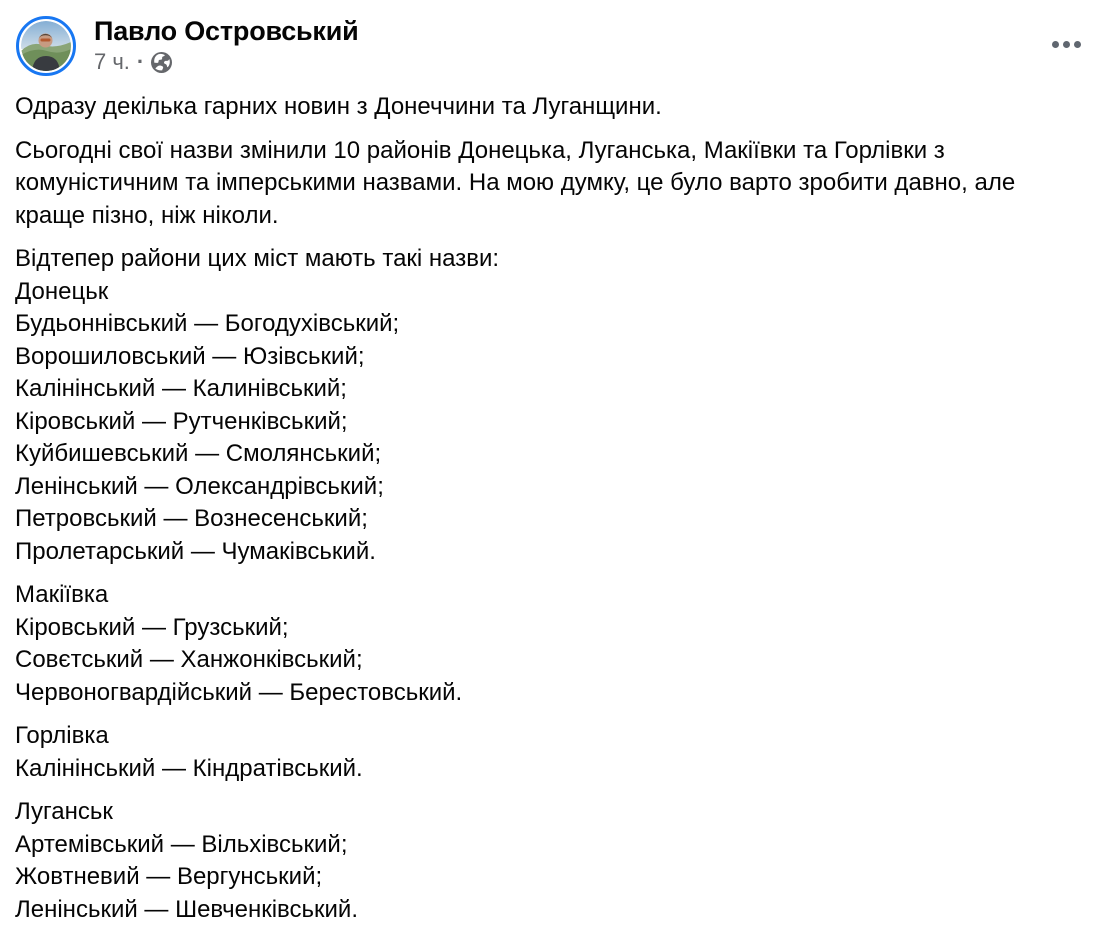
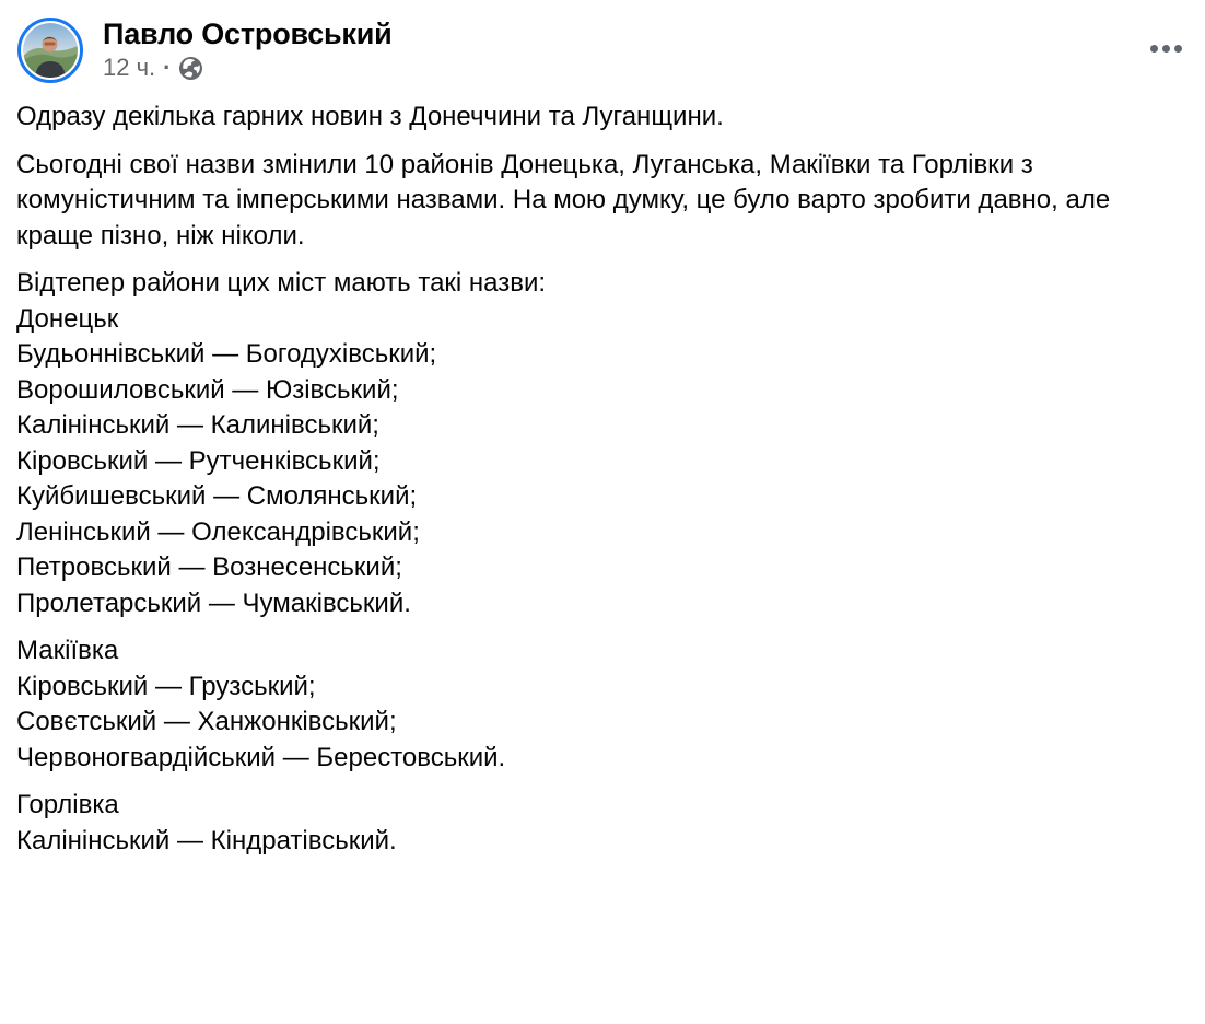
  Павло Островський
- 7 ч.
+ 12 ч.
  ·
  Одразу декілька гарних новин з Донеччини та Луганщини.
  Сьогодні свої назви змінили 10 районів Донецька, Луганська, Макіївки та Горлівки з комуністичним та імперськими назвами. На мою думку, це було варто зробити давно, але краще пізно, ніж ніколи.
  Відтепер райони цих міст мають такі назви:
  Донецьк
  Будьоннівський — Богодухівський;
  Ворошиловський — Юзівський;
  Калінінський — Калинівський;
  Кіровський — Рутченківський;
  Куйбишевський — Смолянський;
  Ленінський — Олександрівський;
  Петровський — Вознесенський;
  Пролетарський — Чумаківський.
  Макіївка
  Кіровський — Грузський;
  Совєтський — Ханжонківський;
  Червоногвардійський — Берестовський.
  Горлівка
  Калінінський — Кіндратівський.
- Луганськ
- Артемівський — Вільхівський;
- Жовтневий — Вергунський;
- Ленінський — Шевченківський.
